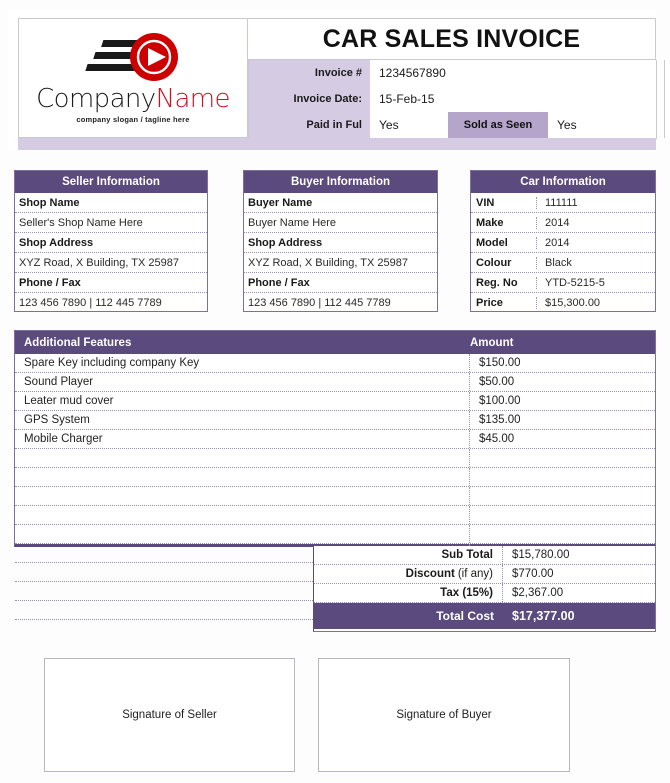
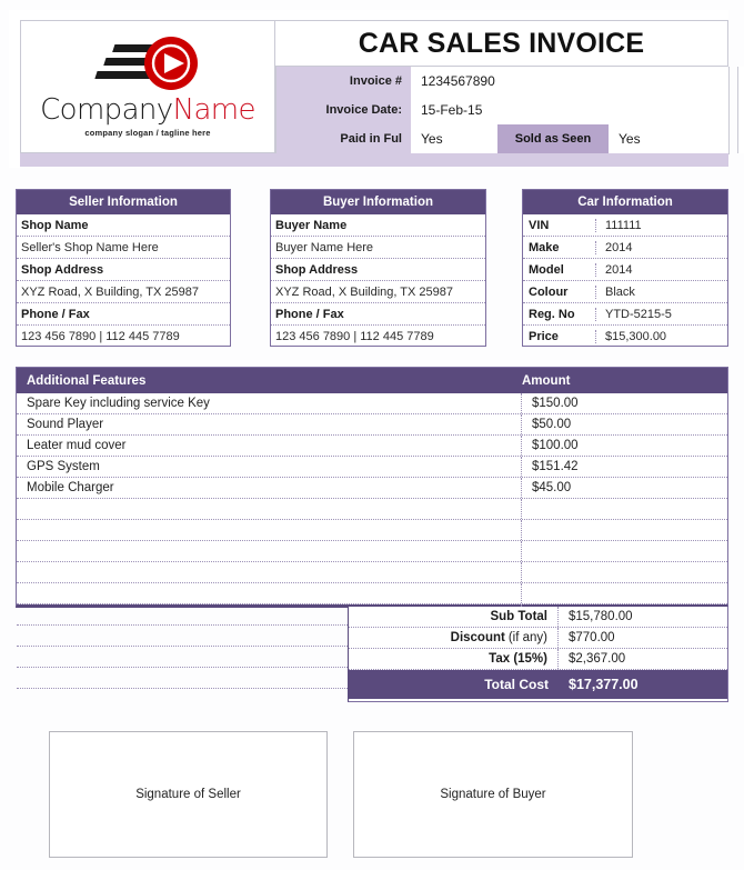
  CompanyName
  company slogan / tagline here
  CAR SALES INVOICE
  Invoice #
  1234567890
  Invoice Date:
  15-Feb-15
  Paid in Ful
  Yes
  Sold as Seen
  Yes
  Seller Information
  Shop Name
  Seller's Shop Name Here
  Shop Address
  XYZ Road, X Building, TX 25987
  Phone / Fax
  123 456 7890 | 112 445 7789
  Buyer Information
  Buyer Name
  Buyer Name Here
  Shop Address
  XYZ Road, X Building, TX 25987
  Phone / Fax
  123 456 7890 | 112 445 7789
  Car Information
  VIN
  111111
  Make
  2014
  Model
  2014
  Colour
  Black
  Reg. No
  YTD-5215-5
  Price
  $15,300.00
  Additional Features
  Amount
- Spare Key including company Key
+ Spare Key including service Key
  $150.00
  Sound Player
  $50.00
  Leater mud cover
  $100.00
  GPS System
- $135.00
+ $151.42
  Mobile Charger
  $45.00
  Sub Total
  $15,780.00
  Discount
  (if any)
  $770.00
  Tax (15%)
  $2,367.00
  Total Cost
  $17,377.00
  Signature of Seller
  Signature of Buyer
